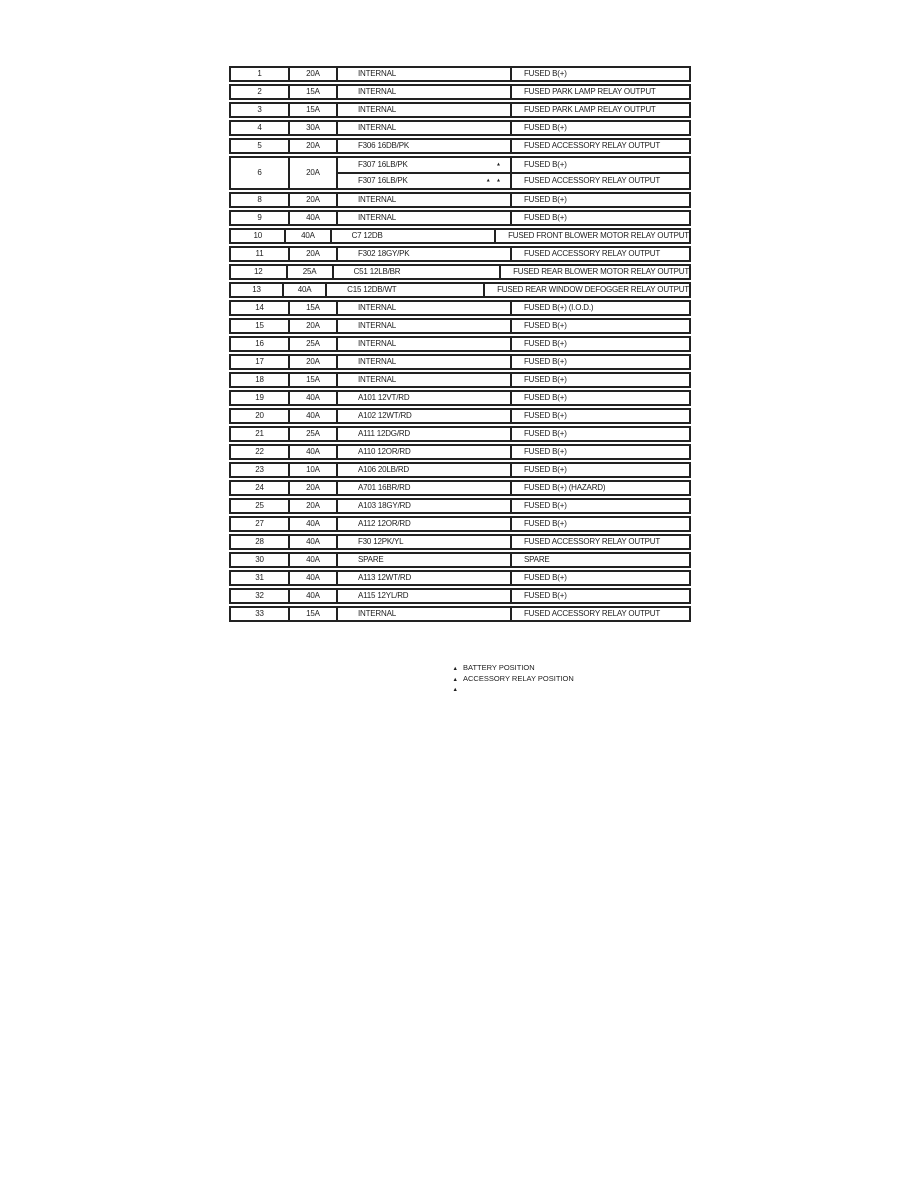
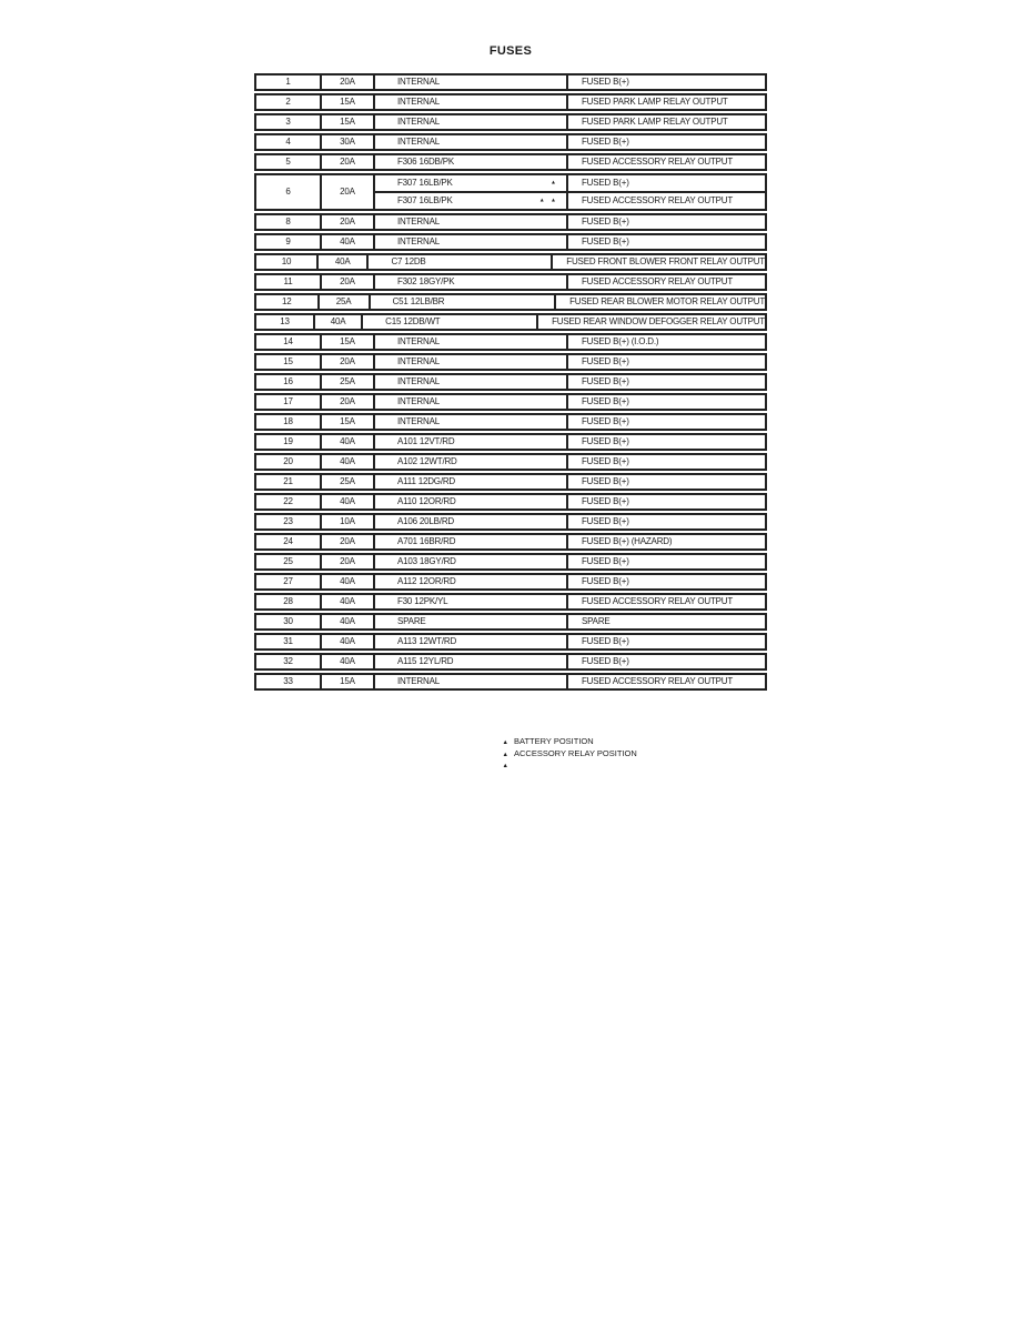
+ FUSES
  1
  20A
  INTERNAL
  FUSED B(+)
  2
  15A
  INTERNAL
  FUSED PARK LAMP RELAY OUTPUT
  3
  15A
  INTERNAL
  FUSED PARK LAMP RELAY OUTPUT
  4
  30A
  INTERNAL
  FUSED B(+)
  5
  20A
  F306 16DB/PK
  FUSED ACCESSORY RELAY OUTPUT
  6
  20A
  F307 16LB/PK
  FUSED B(+)
  F307 16LB/PK
  FUSED ACCESSORY RELAY OUTPUT
  8
  20A
  INTERNAL
  FUSED B(+)
  9
  40A
  INTERNAL
  FUSED B(+)
  10
  40A
  C7 12DB
- FUSED FRONT BLOWER MOTOR RELAY OUTPUT
+ FUSED FRONT BLOWER FRONT RELAY OUTPUT
  11
  20A
  F302 18GY/PK
  FUSED ACCESSORY RELAY OUTPUT
  12
  25A
  C51 12LB/BR
  FUSED REAR BLOWER MOTOR RELAY OUTPUT
  13
  40A
  C15 12DB/WT
  FUSED REAR WINDOW DEFOGGER RELAY OUTPUT
  14
  15A
  INTERNAL
  FUSED B(+) (I.O.D.)
  15
  20A
  INTERNAL
  FUSED B(+)
  16
  25A
  INTERNAL
  FUSED B(+)
  17
  20A
  INTERNAL
  FUSED B(+)
  18
  15A
  INTERNAL
  FUSED B(+)
  19
  40A
  A101 12VT/RD
  FUSED B(+)
  20
  40A
  A102 12WT/RD
  FUSED B(+)
  21
  25A
  A111 12DG/RD
  FUSED B(+)
  22
  40A
  A110 12OR/RD
  FUSED B(+)
  23
  10A
  A106 20LB/RD
  FUSED B(+)
  24
  20A
  A701 16BR/RD
  FUSED B(+) (HAZARD)
  25
  20A
  A103 18GY/RD
  FUSED B(+)
  27
  40A
  A112 12OR/RD
  FUSED B(+)
  28
  40A
  F30 12PK/YL
  FUSED ACCESSORY RELAY OUTPUT
  30
  40A
  SPARE
  SPARE
  31
  40A
  A113 12WT/RD
  FUSED B(+)
  32
  40A
  A115 12YL/RD
  FUSED B(+)
  33
  15A
  INTERNAL
  FUSED ACCESSORY RELAY OUTPUT
  BATTERY POSITION
  ACCESSORY RELAY POSITION
